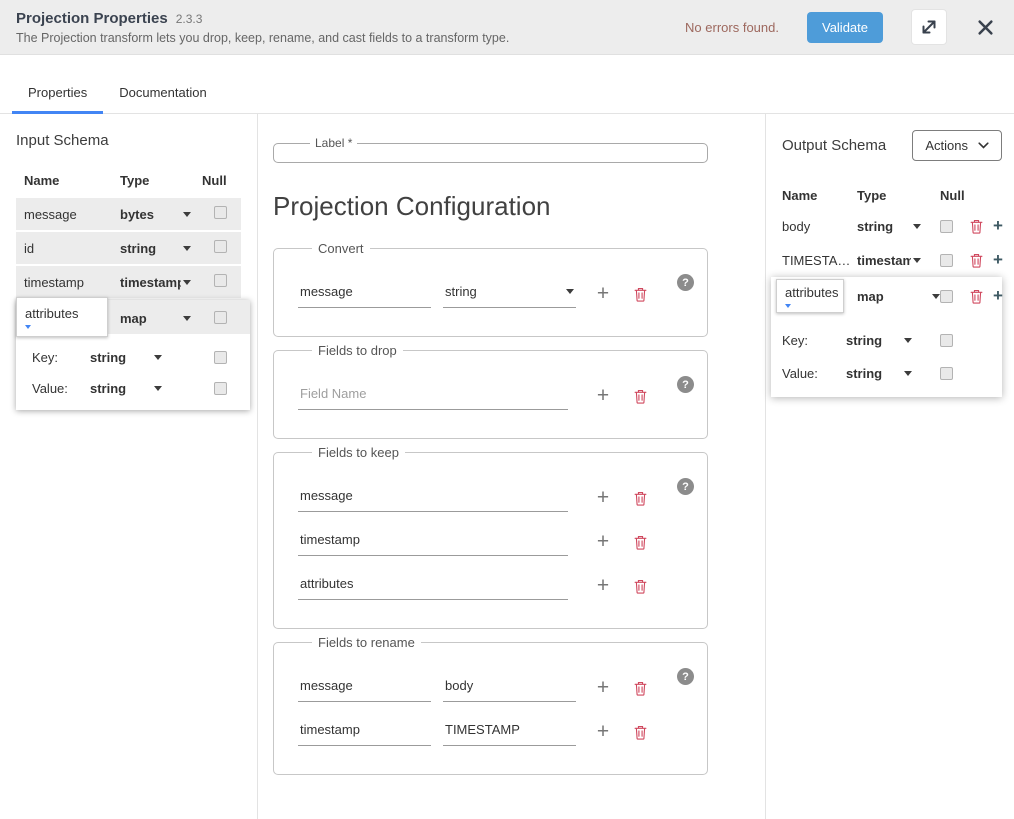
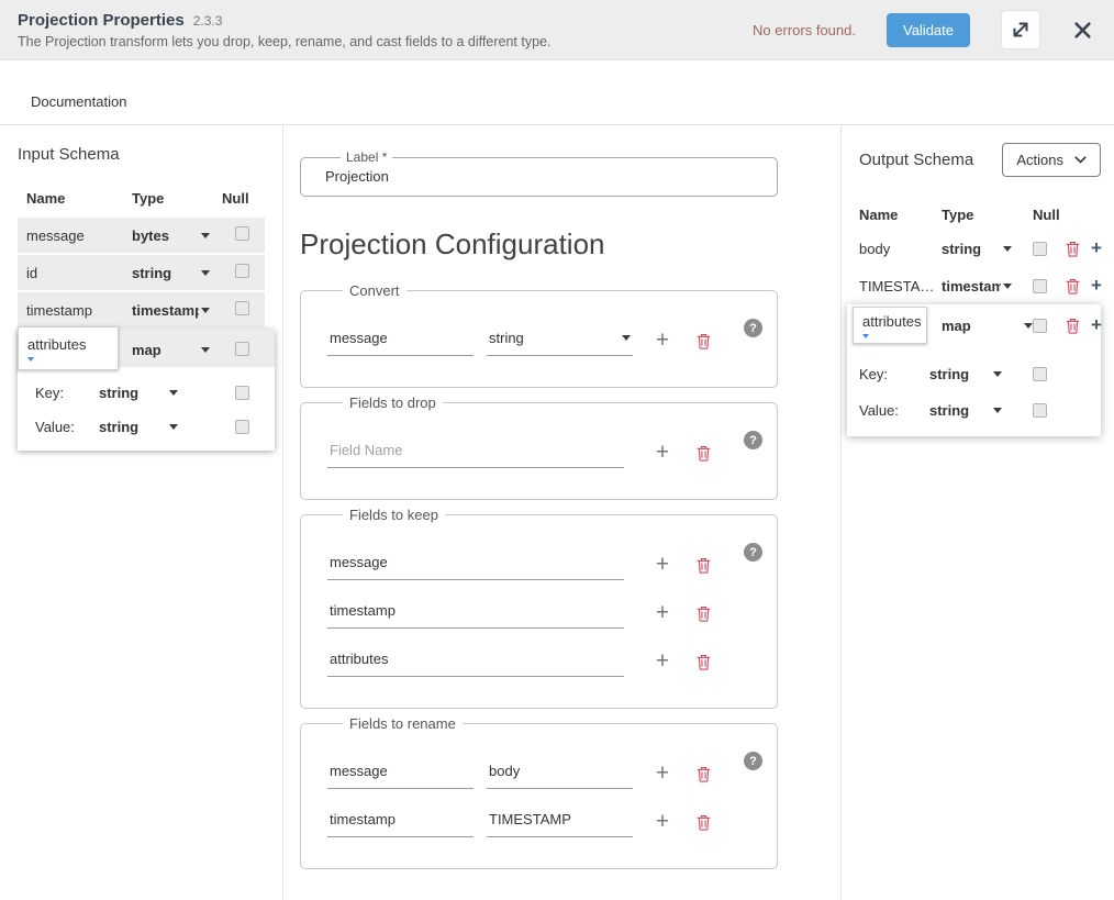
  Projection Properties
  2.3.3
- The Projection transform lets you drop, keep, rename, and cast fields to a transform type.
+ The Projection transform lets you drop, keep, rename, and cast fields to a different type.
  No errors found.
  Validate
- Properties
  Documentation
  Input Schema
  Name
  Type
  Null
  message
  bytes
  id
  string
  timestamp
  timestam
  attributes
  map
  Key:
  string
  Value:
  string
  Label *
+ Projection
  Projection Configuration
  Convert
  ?
  message
  string
  +
  Fields to drop
  ?
  Field Name
  +
  Fields to keep
  ?
  message
  +
  timestamp
  +
  attributes
  +
  Fields to rename
  ?
  message
  body
  +
  timestamp
  TIMESTAMP
  +
  Output Schema
  Actions
  Name
  Type
  Null
  body
  string
  +
  TIMESTAMP
  timestam
  +
  attributes
  map
  +
  Key:
  string
  Value:
  string
